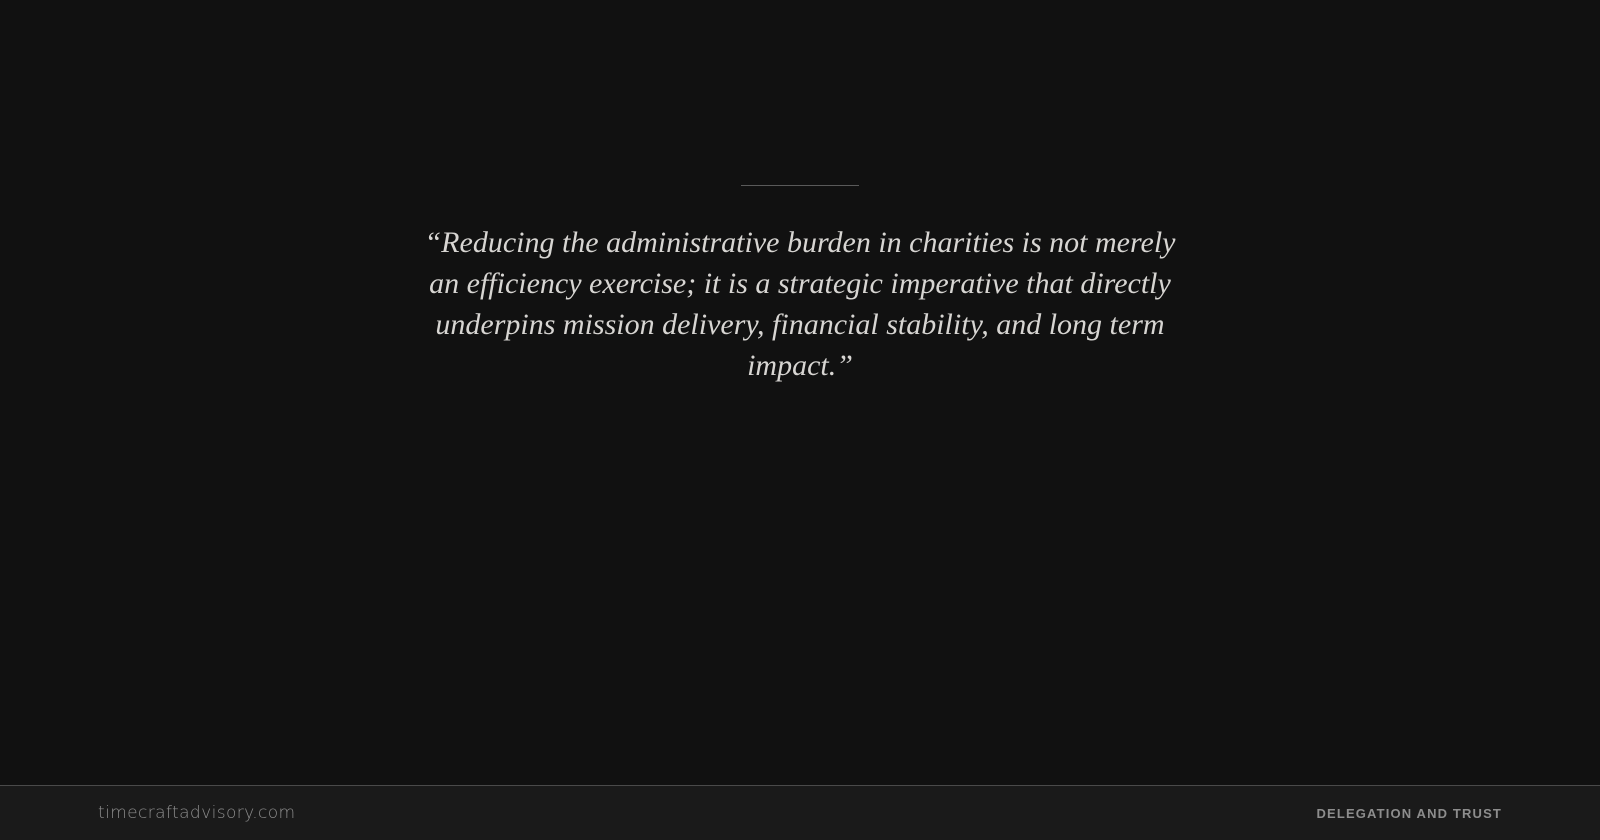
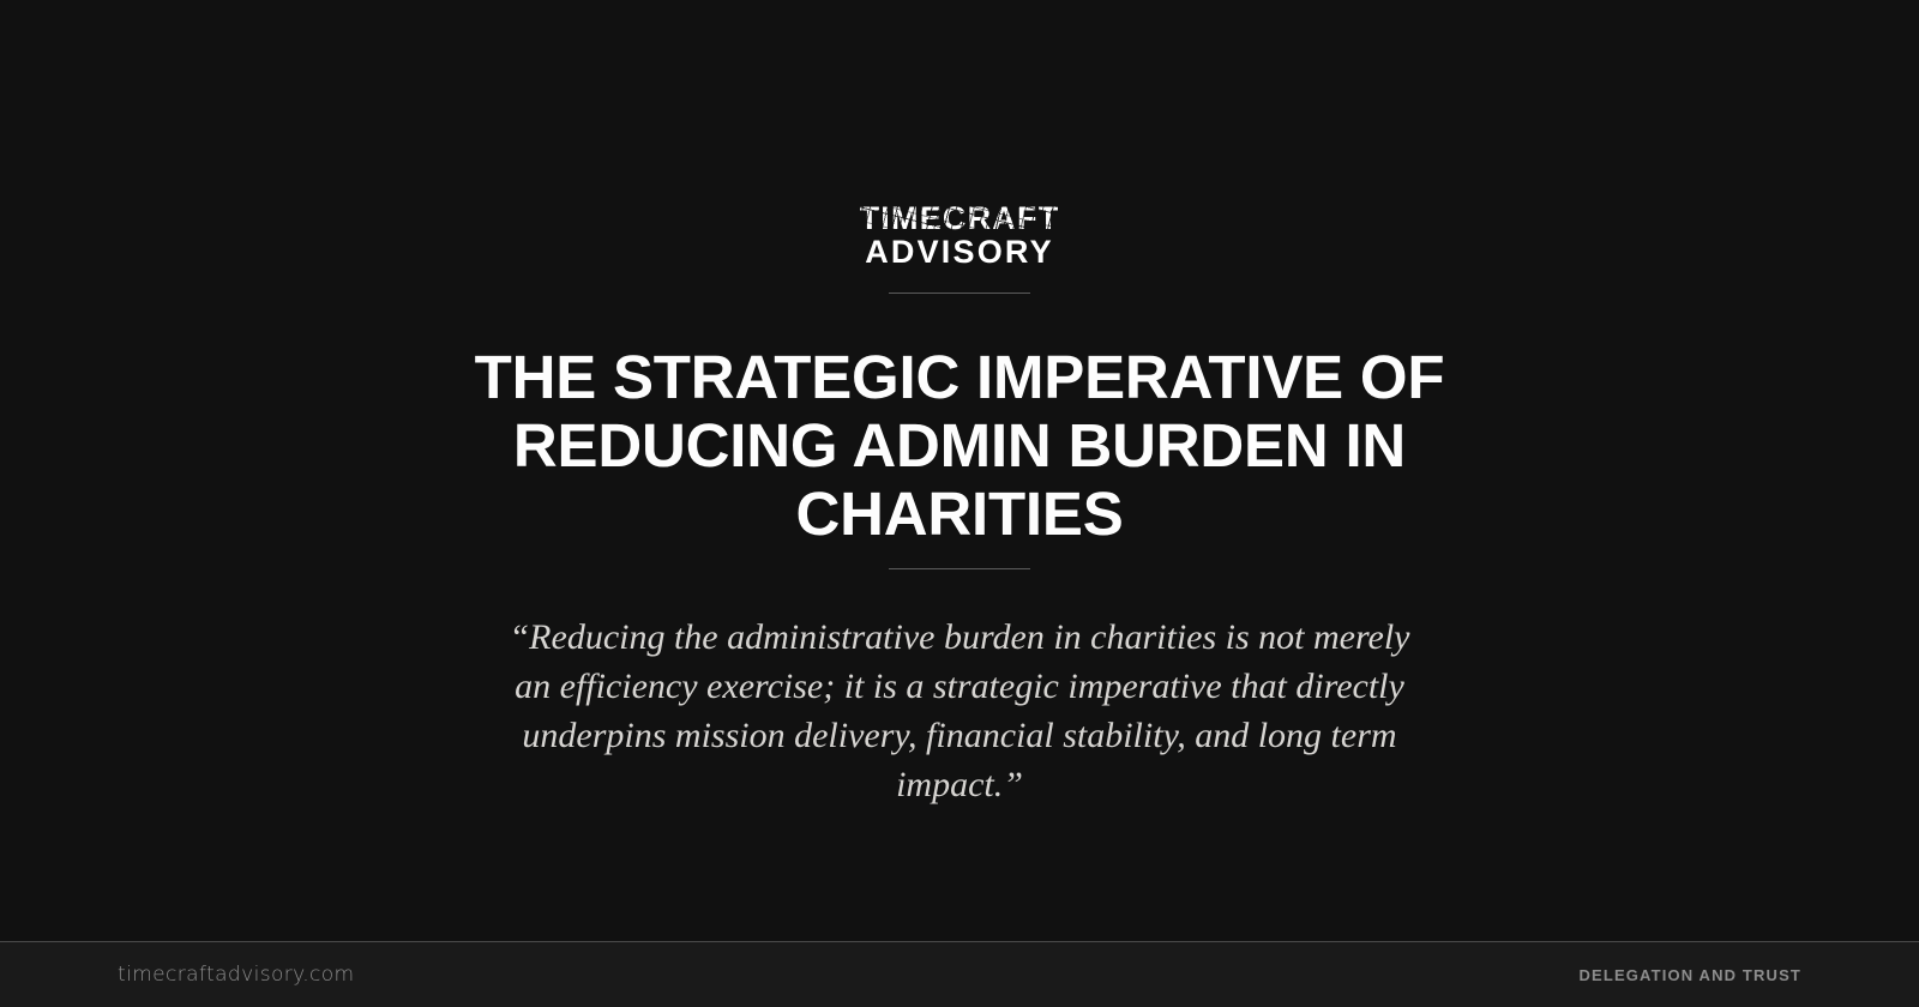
+ TIMECRAFT
+ ADVISORY
+ THE STRATEGIC IMPERATIVE OF REDUCING ADMIN BURDEN IN CHARITIES
  “Reducing the administrative burden in charities is not merely an efficiency exercise; it is a strategic imperative that directly underpins mission delivery, financial stability, and long term impact.”
  timecraftadvisory.com
  DELEGATION AND TRUST
